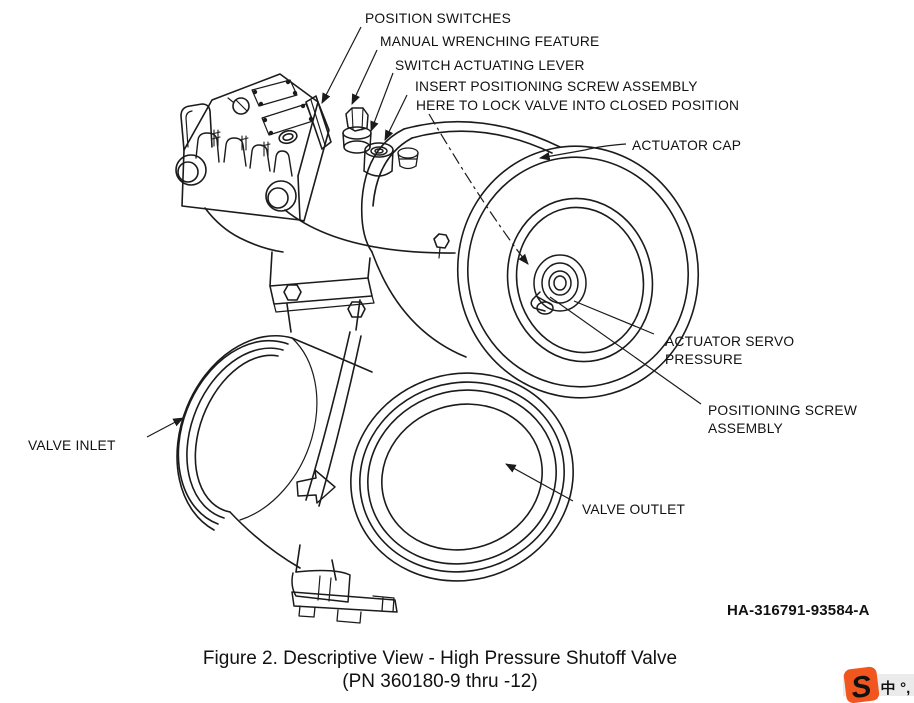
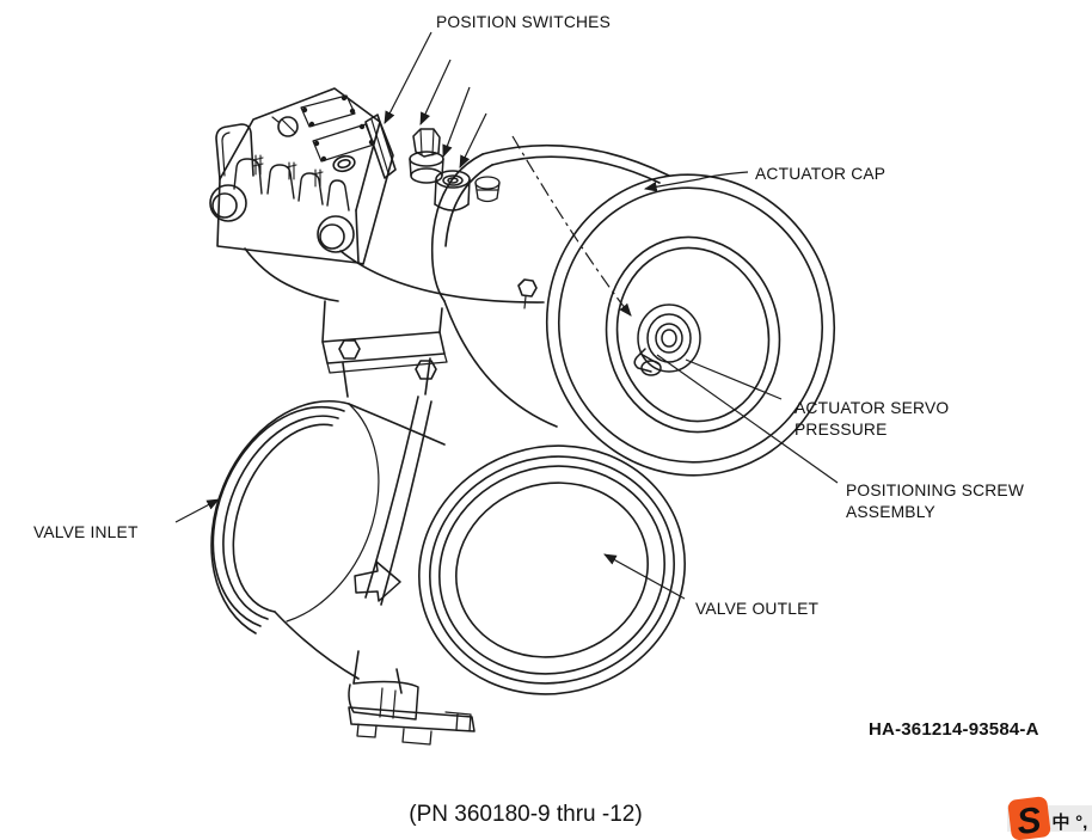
  POSITION SWITCHES
- MANUAL WRENCHING FEATURE
- SWITCH ACTUATING LEVER
- INSERT POSITIONING SCREW ASSEMBLY
- HERE TO LOCK VALVE INTO CLOSED POSITION
  ACTUATOR CAP
  ACTUATOR SERVO
  PRESSURE
  POSITIONING SCREW
  ASSEMBLY
  VALVE INLET
  VALVE OUTLET
- HA-316791-93584-A
+ HA-361214-93584-A
- Figure 2. Descriptive View - High Pressure Shutoff Valve
  (PN 360180-9 thru -12)
  中 °,
